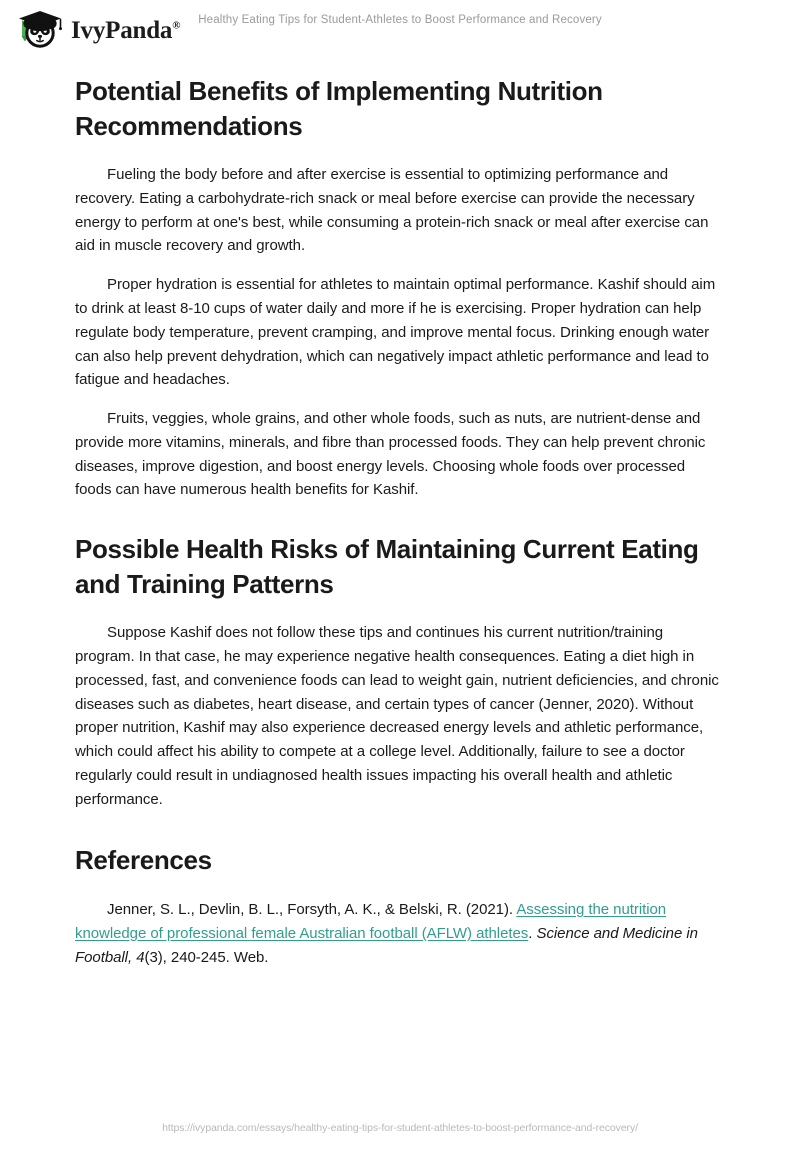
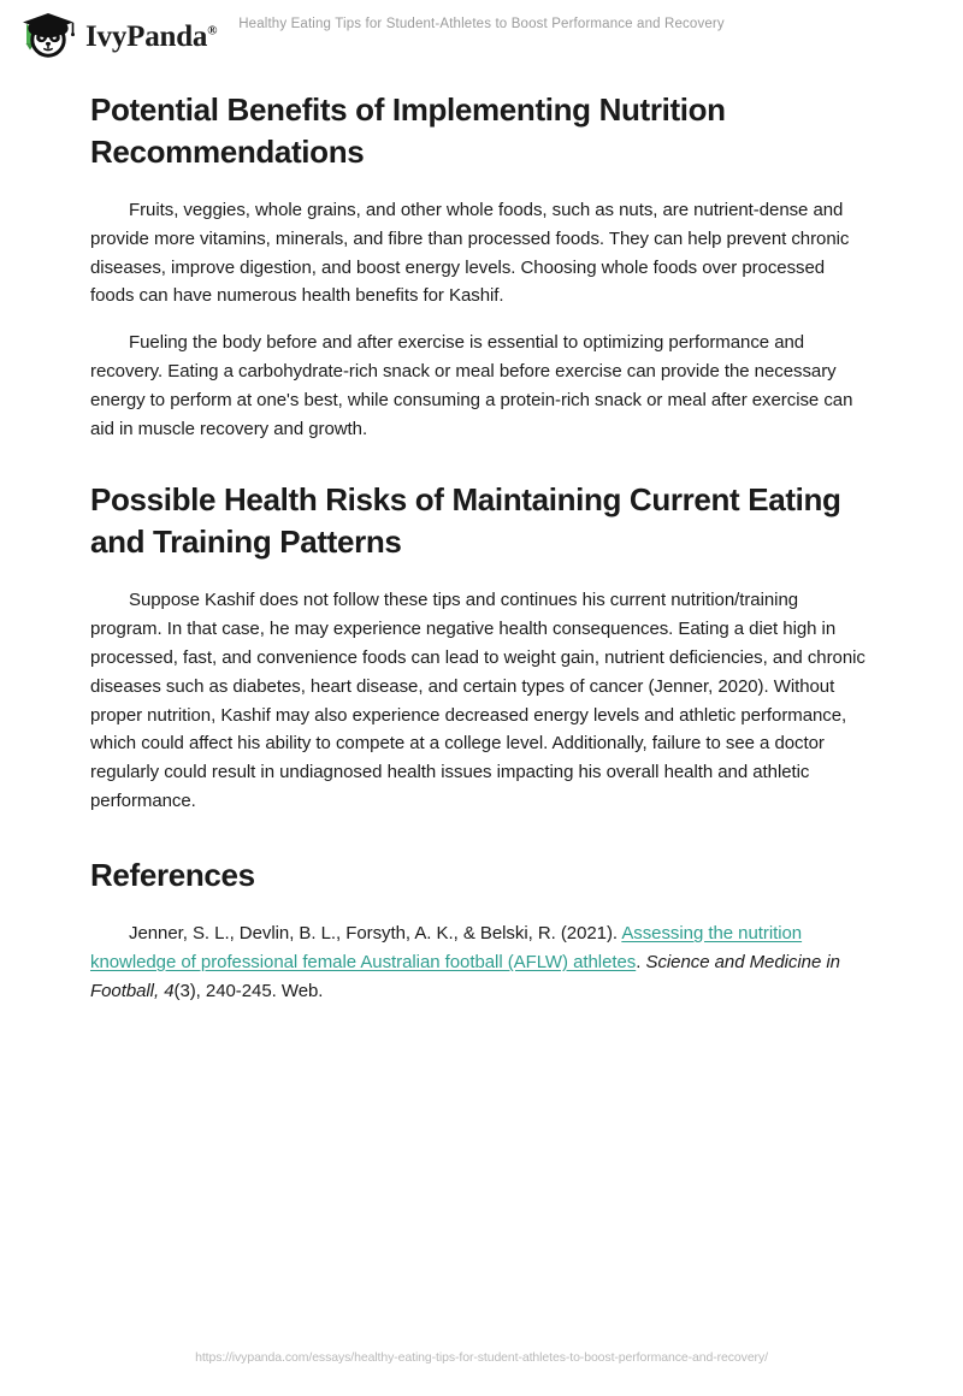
  IvyPanda®
  Healthy Eating Tips for Student-Athletes to Boost Performance and Recovery
  Potential Benefits of Implementing Nutrition Recommendations
- Fueling the body before and after exercise is essential to optimizing performance and recovery. Eating a carbohydrate-rich snack or meal before exercise can provide the necessary energy to perform at one's best, while consuming a protein-rich snack or meal after exercise can aid in muscle recovery and growth.
+ Fruits, veggies, whole grains, and other whole foods, such as nuts, are nutrient-dense and provide more vitamins, minerals, and fibre than processed foods. They can help prevent chronic diseases, improve digestion, and boost energy levels. Choosing whole foods over processed foods can have numerous health benefits for Kashif.
- Proper hydration is essential for athletes to maintain optimal performance. Kashif should aim to drink at least 8-10 cups of water daily and more if he is exercising. Proper hydration can help regulate body temperature, prevent cramping, and improve mental focus. Drinking enough water can also help prevent dehydration, which can negatively impact athletic performance and lead to fatigue and headaches.
- Fruits, veggies, whole grains, and other whole foods, such as nuts, are nutrient-dense and provide more vitamins, minerals, and fibre than processed foods. They can help prevent chronic diseases, improve digestion, and boost energy levels. Choosing whole foods over processed foods can have numerous health benefits for Kashif.
+ Fueling the body before and after exercise is essential to optimizing performance and recovery. Eating a carbohydrate-rich snack or meal before exercise can provide the necessary energy to perform at one's best, while consuming a protein-rich snack or meal after exercise can aid in muscle recovery and growth.
  Possible Health Risks of Maintaining Current Eating and Training Patterns
  Suppose Kashif does not follow these tips and continues his current nutrition/training program. In that case, he may experience negative health consequences. Eating a diet high in processed, fast, and convenience foods can lead to weight gain, nutrient deficiencies, and chronic diseases such as diabetes, heart disease, and certain types of cancer (Jenner, 2020). Without proper nutrition, Kashif may also experience decreased energy levels and athletic performance, which could affect his ability to compete at a college level. Additionally, failure to see a doctor regularly could result in undiagnosed health issues impacting his overall health and athletic performance.
  References
  Jenner, S. L., Devlin, B. L., Forsyth, A. K., & Belski, R. (2021). Assessing the nutrition knowledge of professional female Australian football (AFLW) athletes. Science and Medicine in Football, 4(3), 240-245. Web.
  https://ivypanda.com/essays/healthy-eating-tips-for-student-athletes-to-boost-performance-and-recovery/
